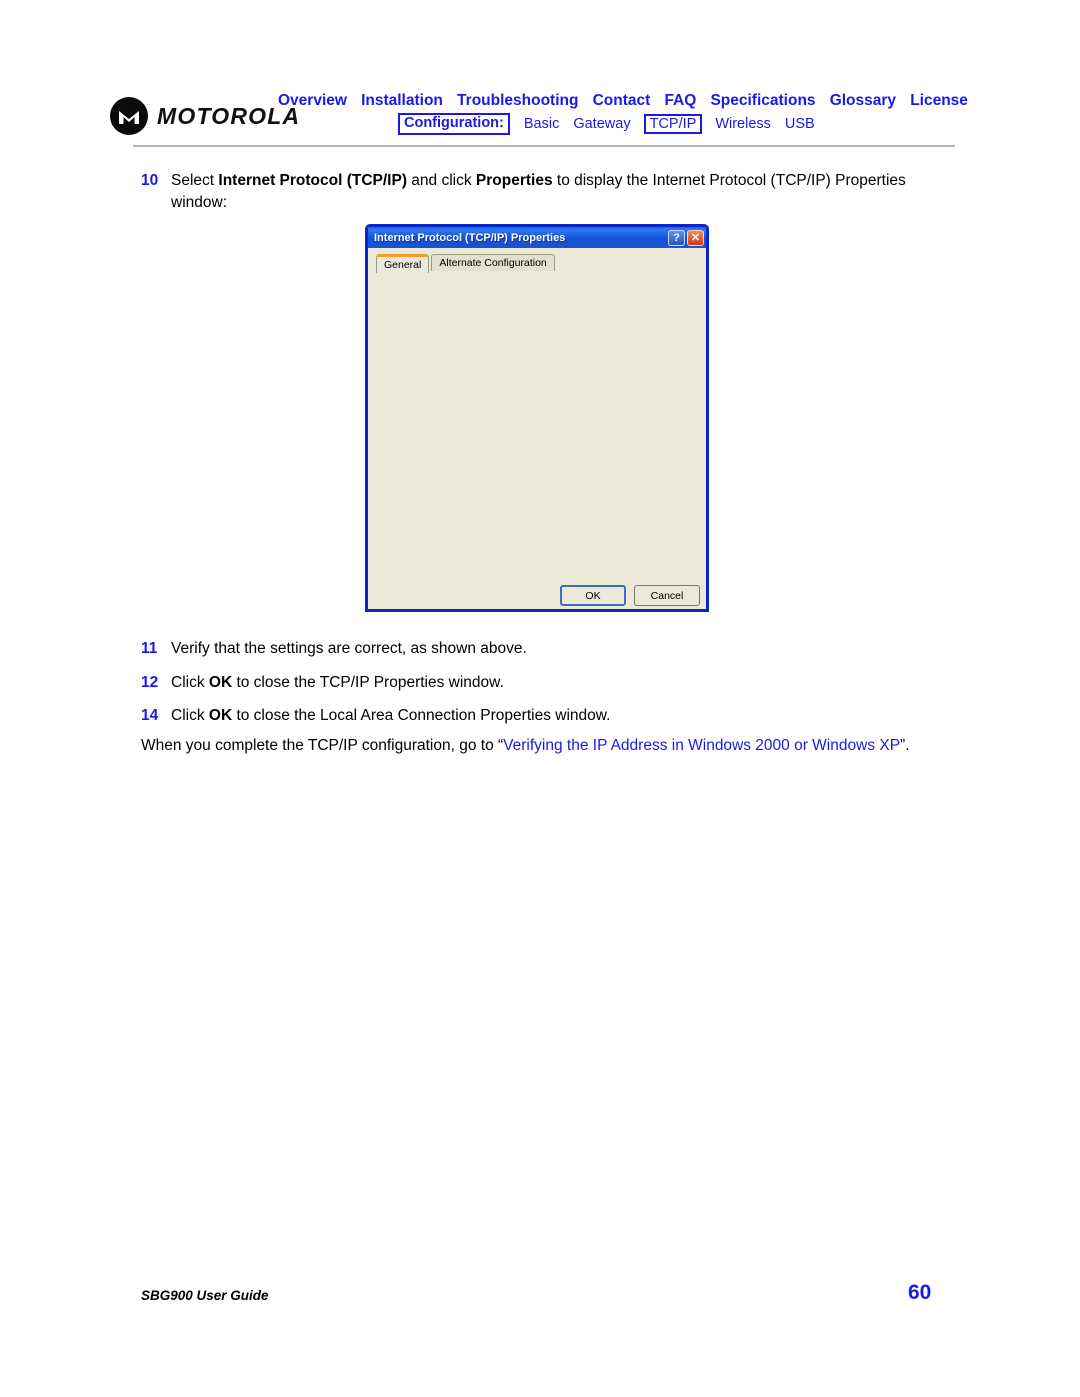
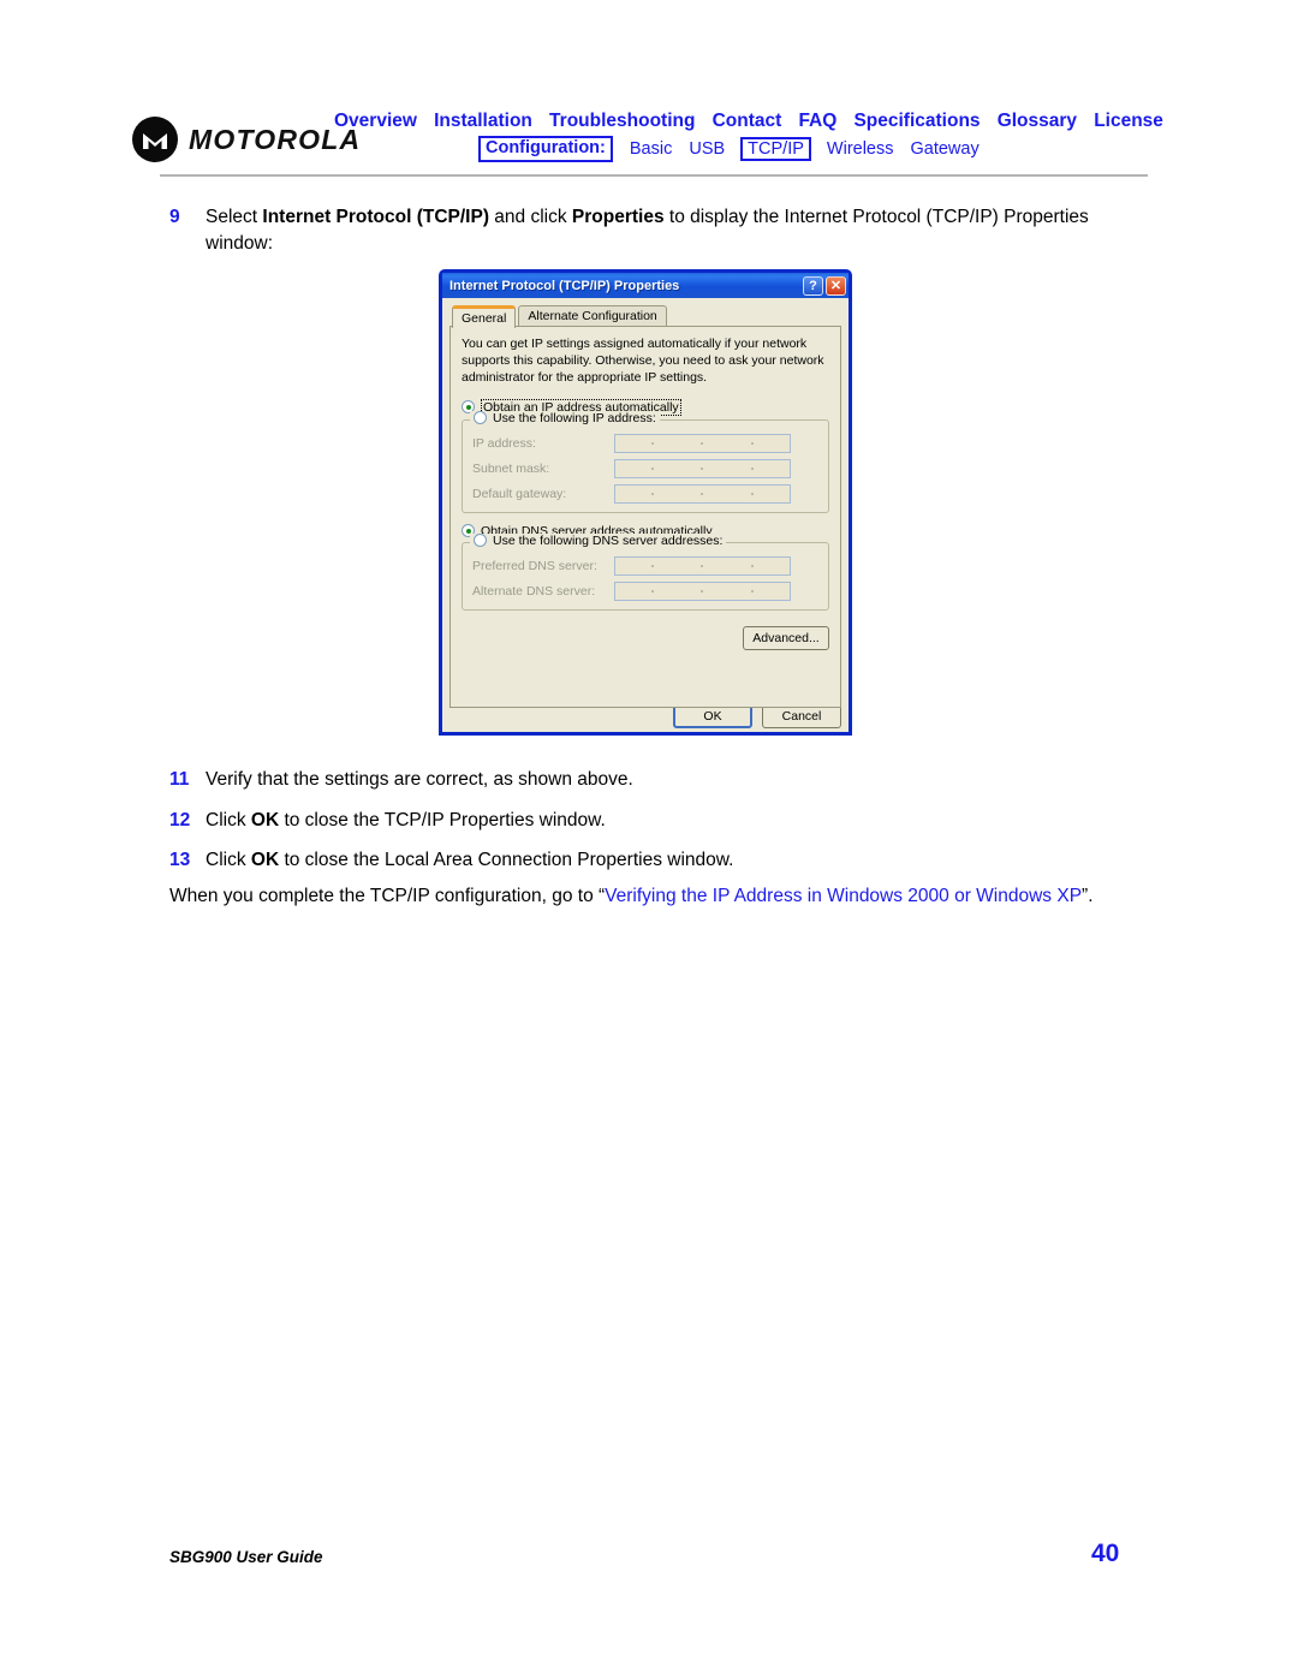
  MOTOROLA
  Overview
  Installation
  Troubleshooting
  Contact
  FAQ
  Specifications
  Glossary
  License
  Configuration:
  Basic
- Gateway
+ USB
  TCP/IP
  Wireless
- USB
+ Gateway
- 10
+ 9
  Select Internet Protocol (TCP/IP) and click Properties to display the Internet Protocol (TCP/IP) Properties window:
  Internet Protocol (TCP/IP) Properties
  ?
  ✕
  General
  Alternate Configuration
+ You can get IP settings assigned automatically if your network supports this capability. Otherwise, you need to ask your network administrator for the appropriate IP settings.
+ Obtain an IP address automatically
+ Use the following IP address:
+ IP address:
+ Subnet mask:
+ Default gateway:
+ Obtain DNS server address automatically
+ Use the following DNS server addresses:
+ Preferred DNS server:
+ Alternate DNS server:
+ Advanced...
  OK
  Cancel
  11
  Verify that the settings are correct, as shown above.
  12
  Click OK to close the TCP/IP Properties window.
- 14
+ 13
  Click OK to close the Local Area Connection Properties window.
  When you complete the TCP/IP configuration, go to “Verifying the IP Address in Windows 2000 or Windows XP”.
  SBG900 User Guide
- 60
+ 40
